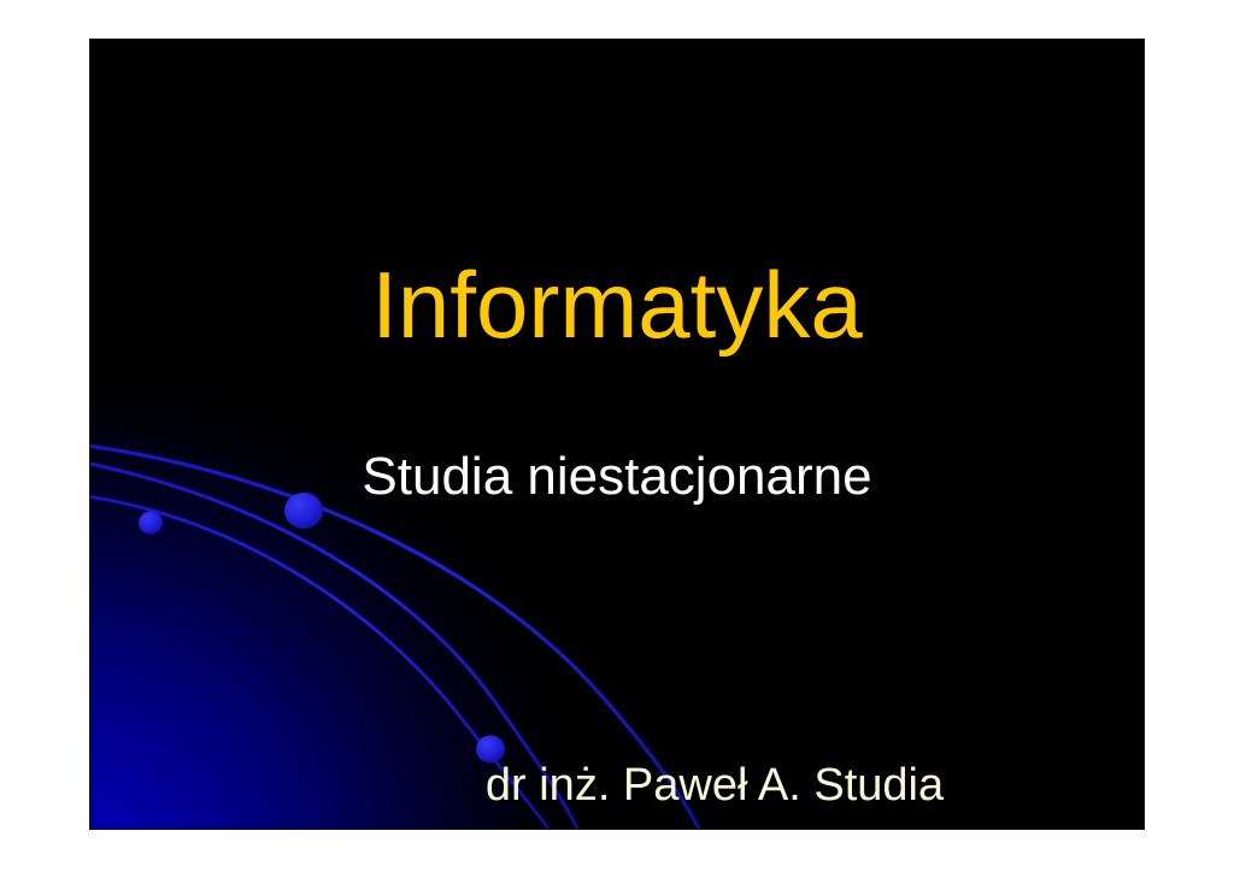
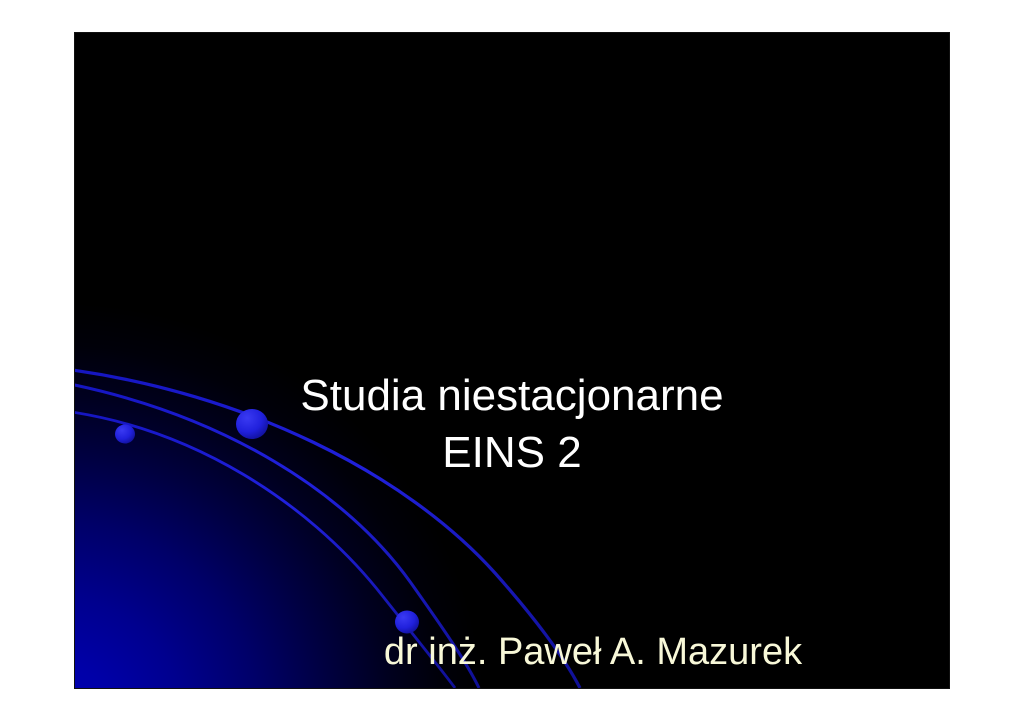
- Informatyka
  Studia niestacjonarne
+ EINS 2
- dr inż. Paweł A. Studia
+ dr inż. Paweł A. Mazurek
